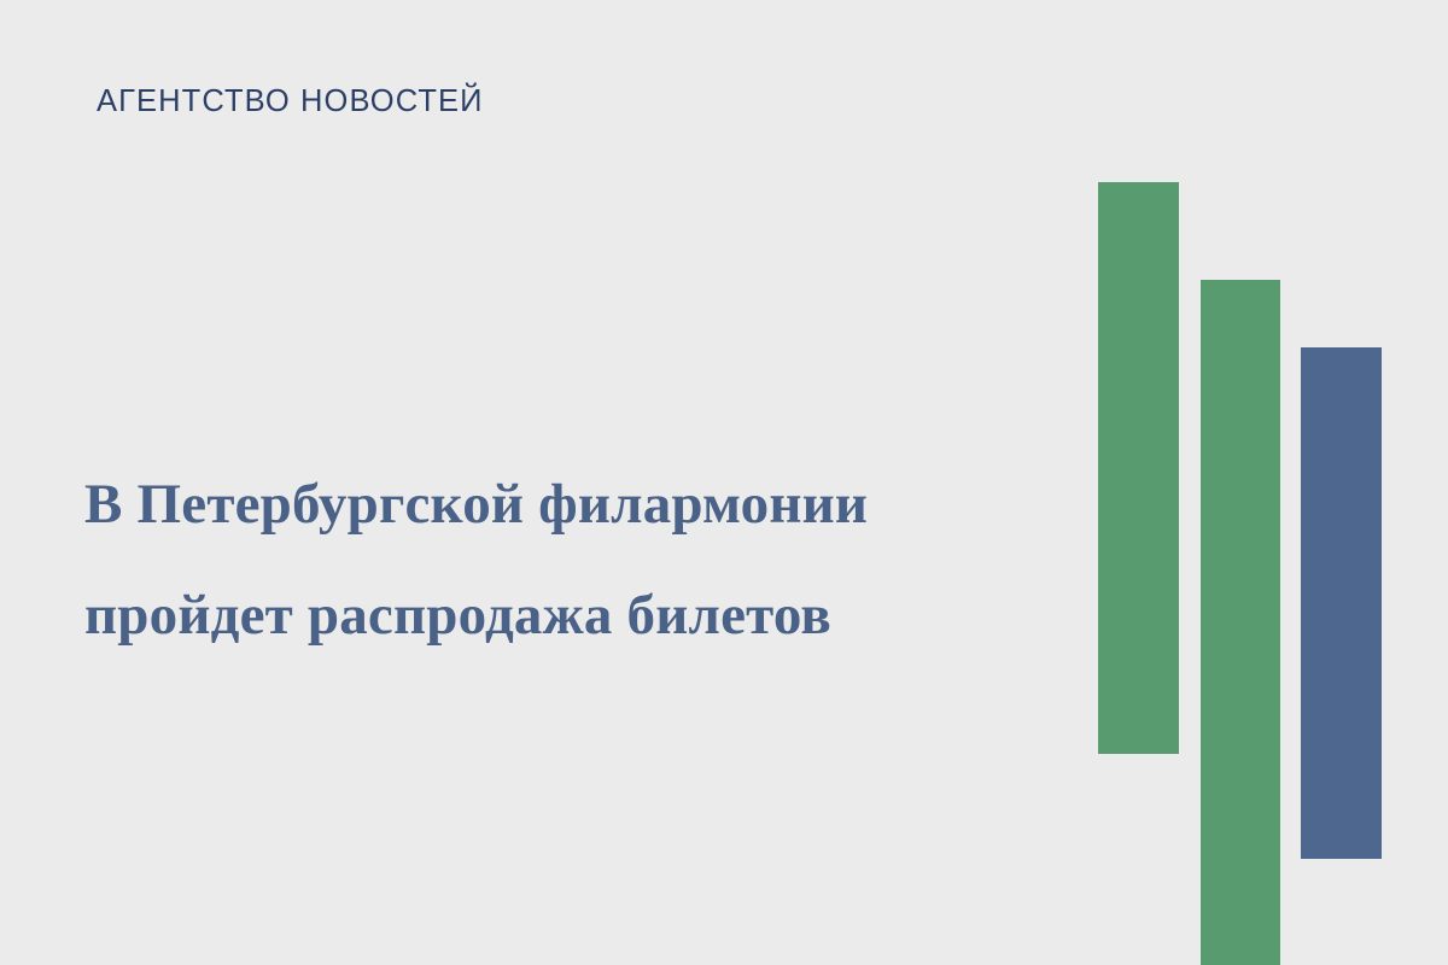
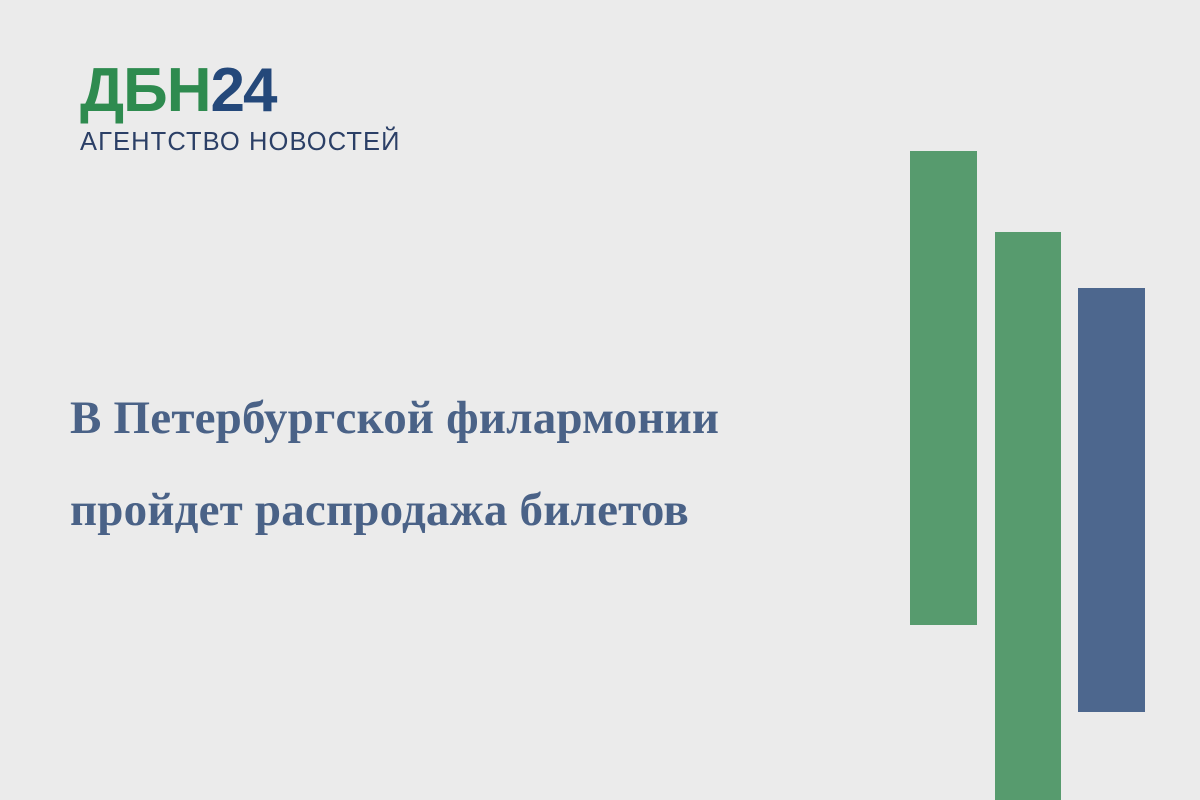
+ ДБН24
  АГЕНТСТВО НОВОСТЕ
  В Петербургской филармонии
  пройдет распродажа билетов
